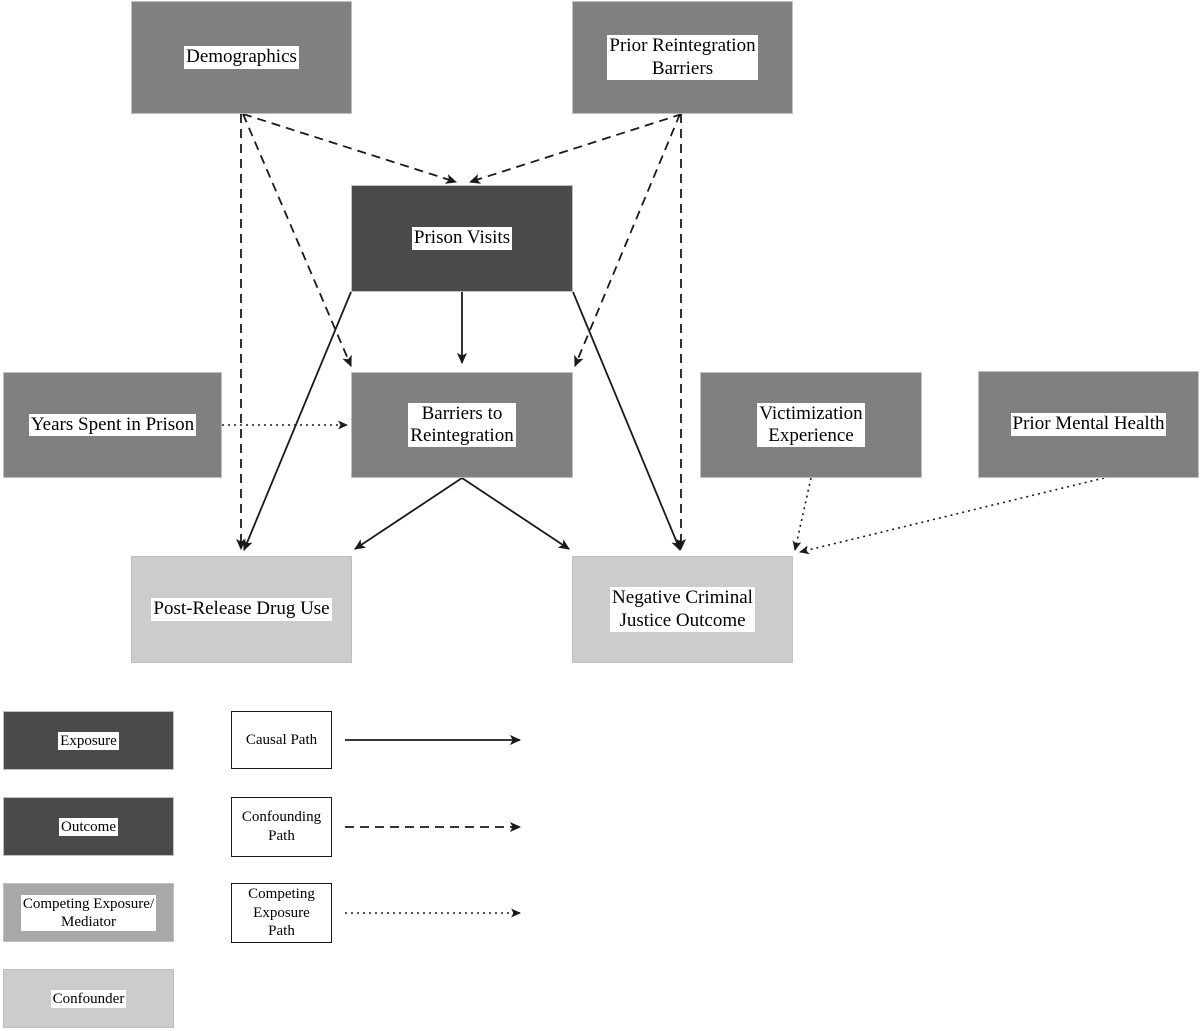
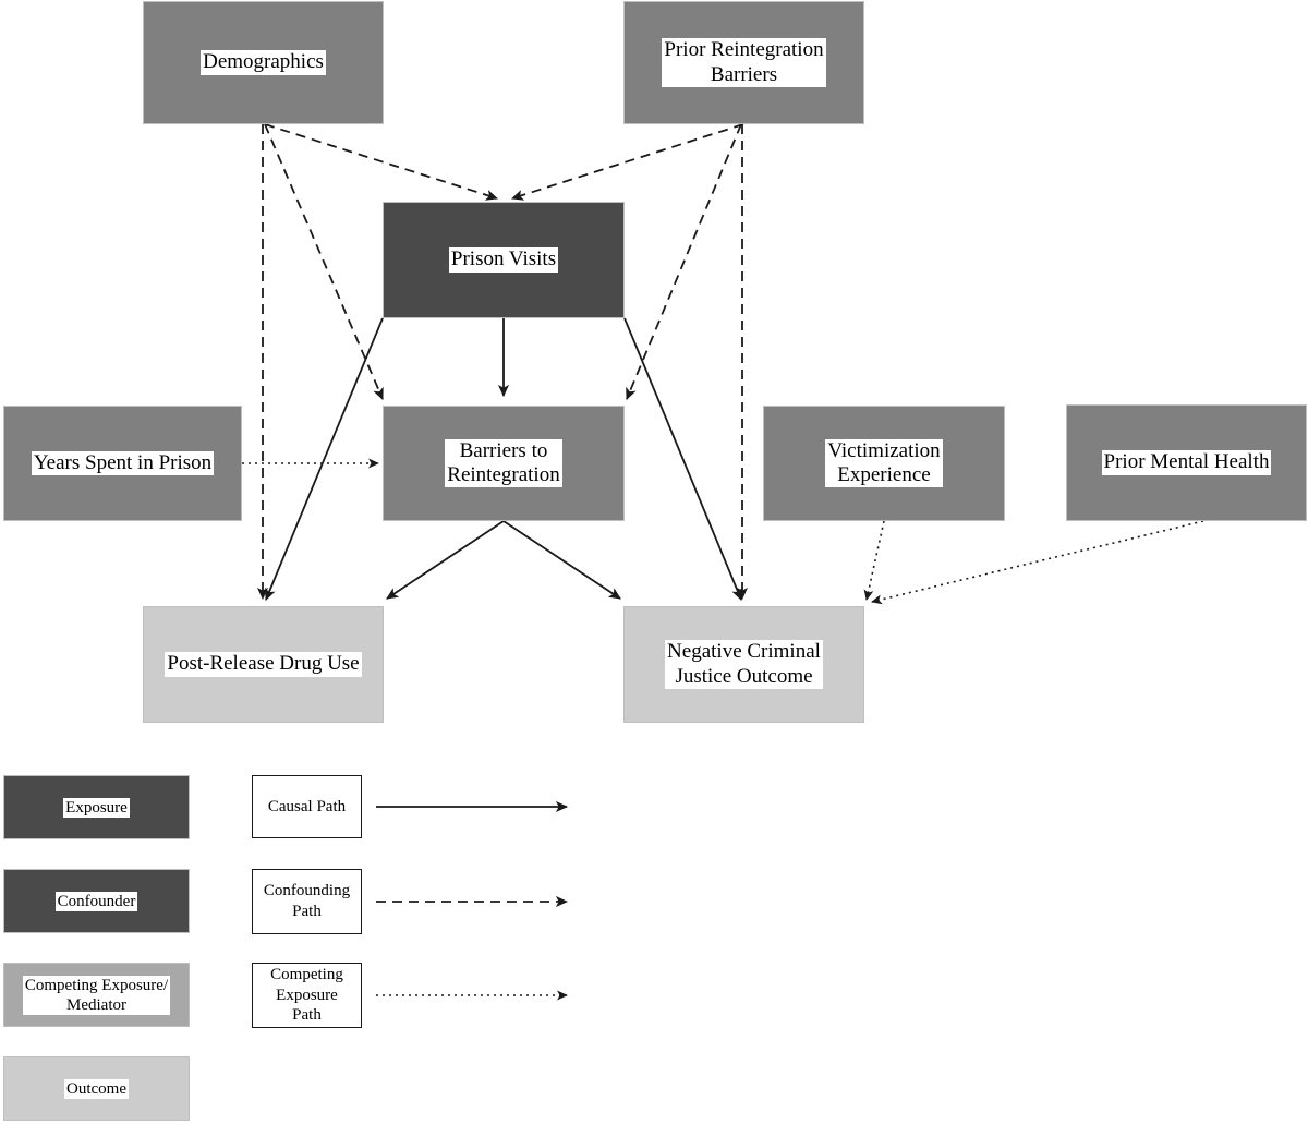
  Demographics
  Prior Reintegration
  Barriers
  Prison Visits
  Years Spent in Prison
  Barriers to
  Reintegration
  Victimization
  Experience
  Prior Mental Health
  Post-Release Drug Use
  Negative Criminal
  Justice Outcome
  Exposure
- Outcome
+ Confounder
  Competing Exposure/
  Mediator
- Confounder
+ Outcome
  Causal Path
  Confounding
  Path
  Competing
  Exposure
  Path
